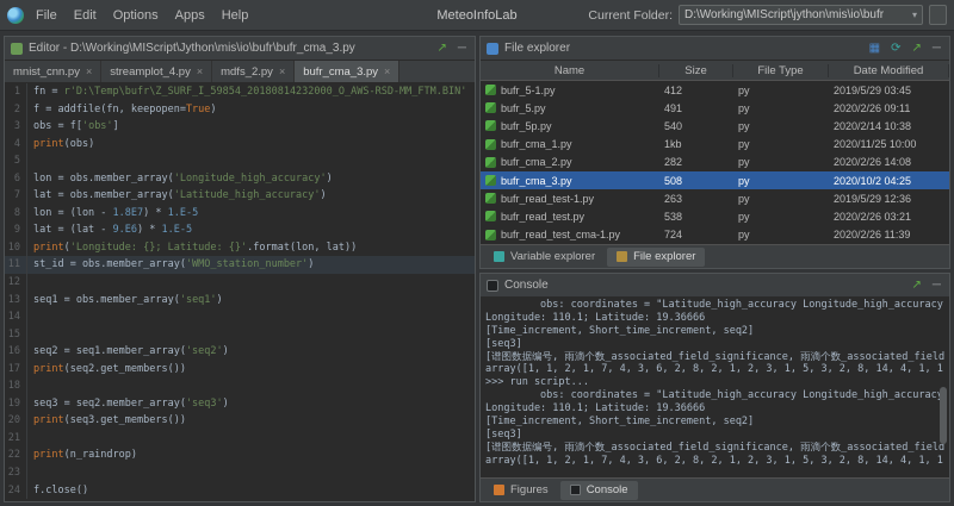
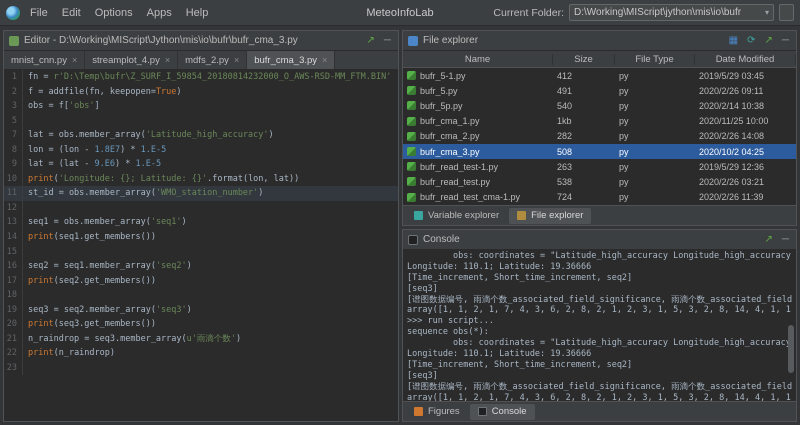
  File
  Edit
  Options
  Apps
  Help
  MeteoInfoLab
  Current Folder:
  D:\Working\MIScript\jython\mis\io\bufr
  ▾
  Editor - D:\Working\MIScript\Jython\mis\io\bufr\bufr_cma_3.py
  ↗
  ─
  mnist_cnn.py
  ×
  streamplot_4.py
  ×
  mdfs_2.py
  ×
  bufr_cma_3.py
  ×
  1
  fn = r'D:\Temp\bufr\Z_SURF_I_59854_20180814232000_O_AWS-RSD-MM_FTM.BIN'
  2
  f = addfile(fn, keepopen=True)
  3
  obs = f['obs']
- 4
- print(obs)
  5
- 6
- lon = obs.member_array('Longitude_high_accuracy')
  7
  lat = obs.member_array('Latitude_high_accuracy')
  8
  lon = (lon - 1.8E7) * 1.E-5
  9
  lat = (lat - 9.E6) * 1.E-5
  10
  print('Longitude: {}; Latitude: {}'.format(lon, lat))
  11
  st_id = obs.member_array('WMO_station_number')
  12
  13
  seq1 = obs.member_array('seq1')
  14
+ print(seq1.get_members())
  15
  16
  seq2 = seq1.member_array('seq2')
  17
  print(seq2.get_members())
  18
  19
  seq3 = seq2.member_array('seq3')
  20
  print(seq3.get_members())
  21
+ n_raindrop = seq3.member_array(u'雨滴个数')
  22
  print(n_raindrop)
  23
- 24
- f.close()
  File explorer
  ▦
  ⟳
  ↗
  ─
  Name
  Size
  File Type
  Date Modified
  bufr_5-1.py
  412
  py
  2019/5/29 03:45
  bufr_5.py
  491
  py
  2020/2/26 09:11
  bufr_5p.py
  540
  py
  2020/2/14 10:38
  bufr_cma_1.py
  1kb
  py
  2020/11/25 10:00
  bufr_cma_2.py
  282
  py
  2020/2/26 14:08
  bufr_cma_3.py
  508
  py
  2020/10/2 04:25
  bufr_read_test-1.py
  263
  py
  2019/5/29 12:36
  bufr_read_test.py
  538
  py
  2020/2/26 03:21
  bufr_read_test_cma-1.py
  724
  py
  2020/2/26 11:39
  Variable explorer
  File explorer
  Console
  ↗
  ─
  obs: coordinates = "Latitude_high_accuracy Longitude_high_accuracy
  Longitude: 110.1; Latitude: 19.36666
  [Time_increment, Short_time_increment, seq2]
  [seq3]
  [谱图数据编号, 雨滴个数_associated_field_significance, 雨滴个数_associated_field
  array([1, 1, 2, 1, 7, 4, 3, 6, 2, 8, 2, 1, 2, 3, 1, 5, 3, 2, 8, 14, 4, 1, 1
  >>> run script...
+ sequence obs(*):
  obs: coordinates = "Latitude_high_accuracy Longitude_high_accurac
  Longitude: 110.1; Latitude: 19.36666
  [Time_increment, Short_time_increment, seq2]
  [seq3]
  [谱图数据编号, 雨滴个数_associated_field_significance, 雨滴个数_associated_field
  array([1, 1, 2, 1, 7, 4, 3, 6, 2, 8, 2, 1, 2, 3, 1, 5, 3, 2, 8, 14, 4, 1, 1
  Figures
  Console
